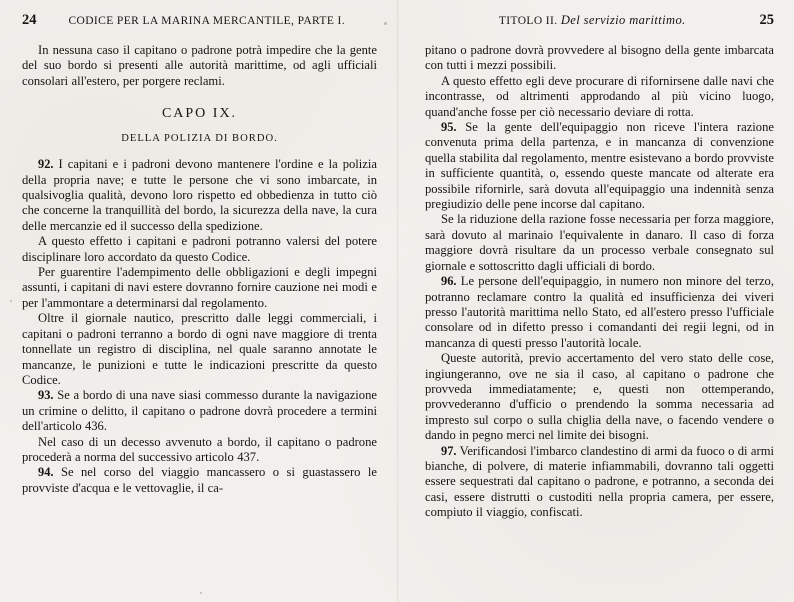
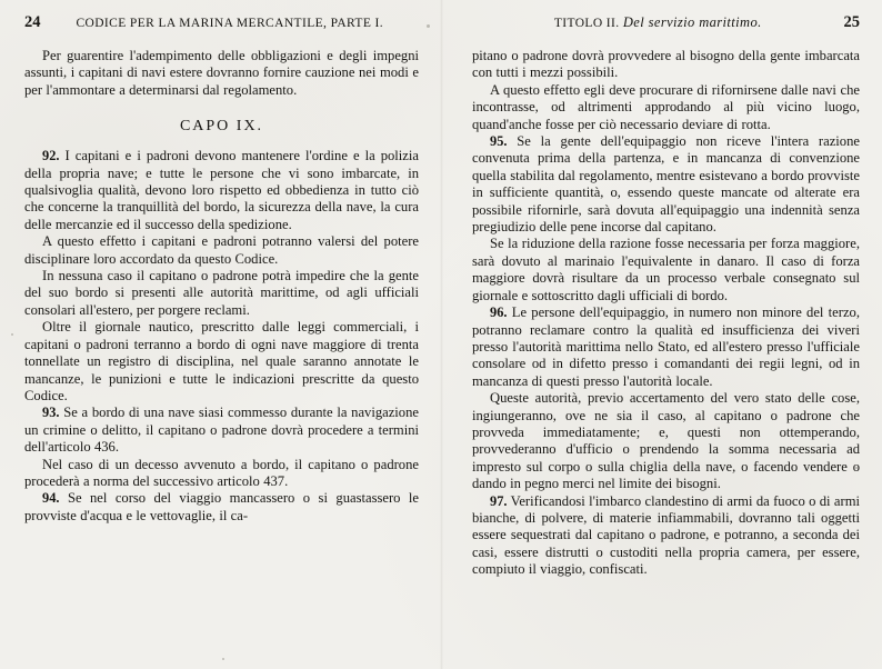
  24
  CODICE PER LA MARINA MERCANTILE, PARTE I.
- In nessuna caso il capitano o padrone potrà impedire che la gente del suo bordo si presenti alle autorità marittime, od agli ufficiali consolari all'estero, per porgere reclami.
+ Per guarentire l'adempimento delle obbligazioni e degli impegni assunti, i capitani di navi estere dovranno fornire cauzione nei modi e per l'ammontare a determinarsi dal regolamento.
  CAPO IX.
- DELLA POLIZIA DI BORDO.
  92. I capitani e i padroni devono mantenere l'ordine e la polizia della propria nave; e tutte le persone che vi sono imbarcate, in qualsivoglia qualità, devono loro rispetto ed obbedienza in tutto ciò che concerne la tranquillità del bordo, la sicurezza della nave, la cura delle mercanzie ed il successo della spedizione.
  A questo effetto i capitani e padroni potranno valersi del potere disciplinare loro accordato da questo Codice.
- Per guarentire l'adempimento delle obbligazioni e degli impegni assunti, i capitani di navi estere dovranno fornire cauzione nei modi e per l'ammontare a determinarsi dal regolamento.
+ In nessuna caso il capitano o padrone potrà impedire che la gente del suo bordo si presenti alle autorità marittime, od agli ufficiali consolari all'estero, per porgere reclami.
  Oltre il giornale nautico, prescritto dalle leggi commerciali, i capitani o padroni terranno a bordo di ogni nave maggiore di trenta tonnellate un registro di disciplina, nel quale saranno annotate le mancanze, le punizioni e tutte le indicazioni prescritte da questo Codice.
  93. Se a bordo di una nave siasi commesso durante la navigazione un crimine o delitto, il capitano o padrone dovrà procedere a termini dell'articolo 436.
  Nel caso di un decesso avvenuto a bordo, il capitano o padrone procederà a norma del successivo articolo 437.
  94. Se nel corso del viaggio mancassero o si guastassero le provviste d'acqua e le vettovaglie, il ca-
  TITOLO II. Del servizio marittimo.
  25
  pitano o padrone dovrà provvedere al bisogno della gente imbarcata con tutti i mezzi possibili.
  A questo effetto egli deve procurare di rifornirsene dalle navi che incontrasse, od altrimenti approdando al più vicino luogo, quand'anche fosse per ciò necessario deviare di rotta.
  95. Se la gente dell'equipaggio non riceve l'intera razione convenuta prima della partenza, e in mancanza di convenzione quella stabilita dal regolamento, mentre esistevano a bordo provviste in sufficiente quantità, o, essendo queste mancate od alterate era possibile rifornirle, sarà dovuta all'equipaggio una indennità senza pregiudizio delle pene incorse dal capitano.
  Se la riduzione della razione fosse necessaria per forza maggiore, sarà dovuto al marinaio l'equivalente in danaro. Il caso di forza maggiore dovrà risultare da un processo verbale consegnato sul giornale e sottoscritto dagli ufficiali di bordo.
  96. Le persone dell'equipaggio, in numero non minore del terzo, potranno reclamare contro la qualità ed insufficienza dei viveri presso l'autorità marittima nello Stato, ed all'estero presso l'ufficiale consolare od in difetto presso i comandanti dei regii legni, od in mancanza di questi presso l'autorità locale.
  Queste autorità, previo accertamento del vero stato delle cose, ingiungeranno, ove ne sia il caso, al capitano o padrone che provveda immediatamente; e, questi non ottemperando, provvederanno d'ufficio o prendendo la somma necessaria ad impresto sul corpo o sulla chiglia della nave, o facendo vendere o dando in pegno merci nel limite dei bisogni.
  97. Verificandosi l'imbarco clandestino di armi da fuoco o di armi bianche, di polvere, di materie infiammabili, dovranno tali oggetti essere sequestrati dal capitano o padrone, e potranno, a seconda dei casi, essere distrutti o custoditi nella propria camera, per essere, compiuto il viaggio, confiscati.
